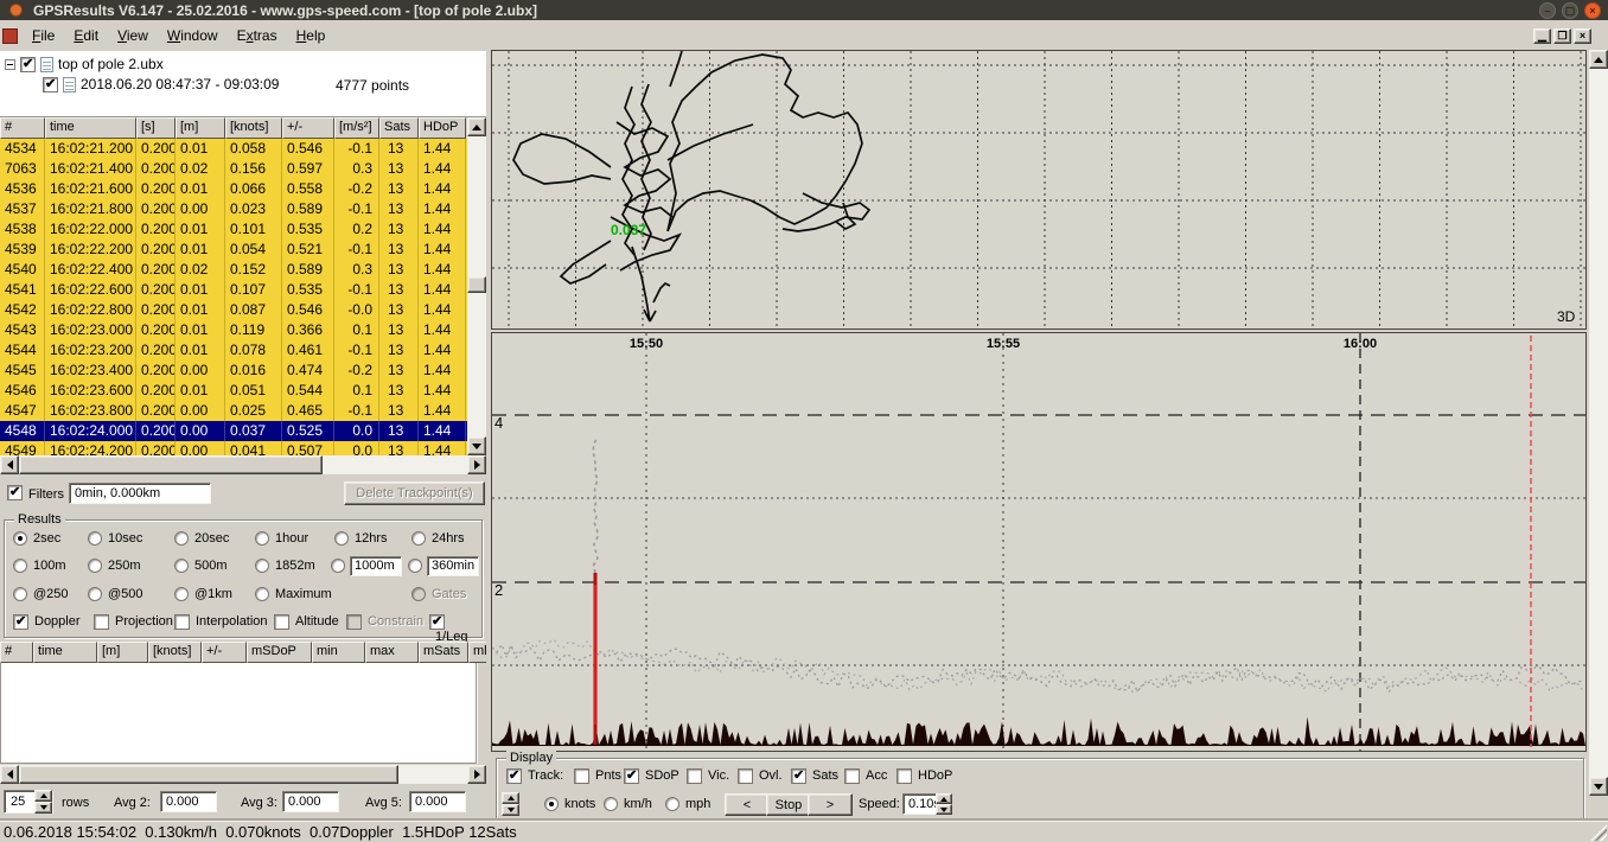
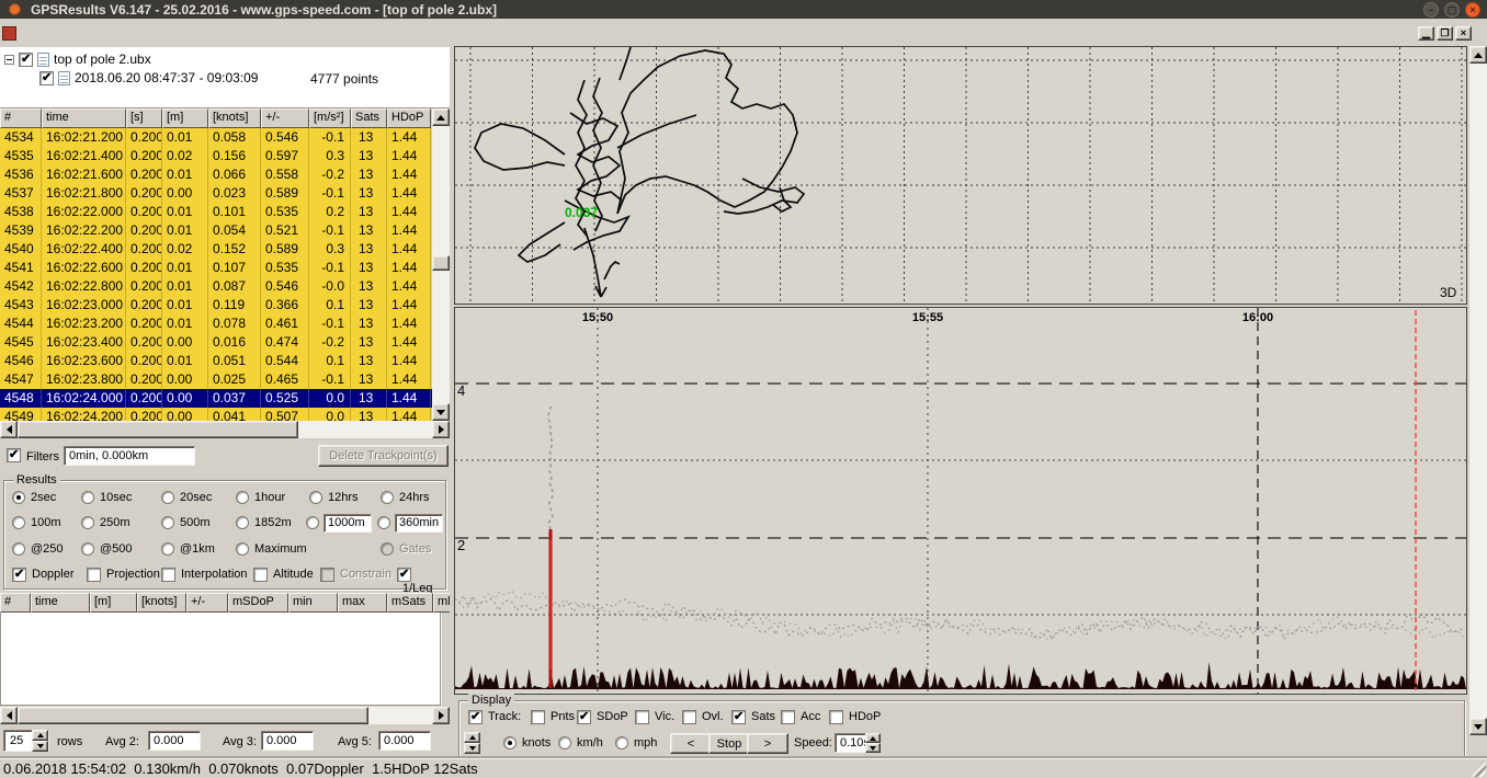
  GPSResults V6.147 - 25.02.2016 - www.gps-speed.com - [top of pole 2.ubx]
  –
  ▢
  ×
- File
- Edit
- View
- Window
- Extras
- Help
  ▁
  ❐
  ×
  top of pole 2.ubx
  2018.06.20 08:47:37 - 09:03:09
  4777 points
  #
  time
  [s]
  [m]
  [knots]
  +/-
  [m/s²]
  Sats
  HDoP
  4534
  16:02:21.200
  0.200
  0.01
  0.058
  0.546
  -0.1
  13
  1.44
- 7063
+ 4535
  16:02:21.400
  0.200
  0.02
  0.156
  0.597
  0.3
  13
  1.44
  4536
  16:02:21.600
  0.200
  0.01
  0.066
  0.558
  -0.2
  13
  1.44
  4537
  16:02:21.800
  0.200
  0.00
  0.023
  0.589
  -0.1
  13
  1.44
  4538
  16:02:22.000
  0.200
  0.01
  0.101
  0.535
  0.2
  13
  1.44
  4539
  16:02:22.200
  0.200
  0.01
  0.054
  0.521
  -0.1
  13
  1.44
  4540
  16:02:22.400
  0.200
  0.02
  0.152
  0.589
  0.3
  13
  1.44
  4541
  16:02:22.600
  0.200
  0.01
  0.107
  0.535
  -0.1
  13
  1.44
  4542
  16:02:22.800
  0.200
  0.01
  0.087
  0.546
  -0.0
  13
  1.44
  4543
  16:02:23.000
  0.200
  0.01
  0.119
  0.366
  0.1
  13
  1.44
  4544
  16:02:23.200
  0.200
  0.01
  0.078
  0.461
  -0.1
  13
  1.44
  4545
  16:02:23.400
  0.200
  0.00
  0.016
  0.474
  -0.2
  13
  1.44
  4546
  16:02:23.600
  0.200
  0.01
  0.051
  0.544
  0.1
  13
  1.44
  4547
  16:02:23.800
  0.200
  0.00
  0.025
  0.465
  -0.1
  13
  1.44
  4548
  16:02:24.000
  0.200
  0.00
  0.037
  0.525
  0.0
  13
  1.44
  4549
  16:02:24.200
  0.200
  0.00
  0.041
  0.507
  0.0
  13
  1.44
  Filters
  0min, 0.000km
  Delete Trackpoint(s)
  Results
  2sec
  10sec
  20sec
  1hour
  12hrs
  24hrs
  100m
  250m
  500m
  1852m
  1000m
  360min
  @250
  @500
  @1km
  Maximum
  Gates
  Doppler
  Projection
  Interpolation
  Altitude
  Constrain
  1/Leg
  #
  time
  [m]
  [knots]
  +/-
  mSDoP
  min
  max
  mSats
  25
  rows
  Avg 2:
  0.000
  Avg 3:
  0.000
  Avg 5:
  0.000
  0.037
  3D
  15:50
  15:55
  16:00
  4
  2
  Display
  Track:
  Pnts
  SDoP
  Vic.
  Ovl.
  Sats
  Acc
  HDoP
  knots
  km/h
  mph
  <
  Stop
  >
  Speed:
  0.10
  0.06.2018 15:54:02 0.130km/h 0.070knots 0.07Doppler 1.5HDoP 12Sats
